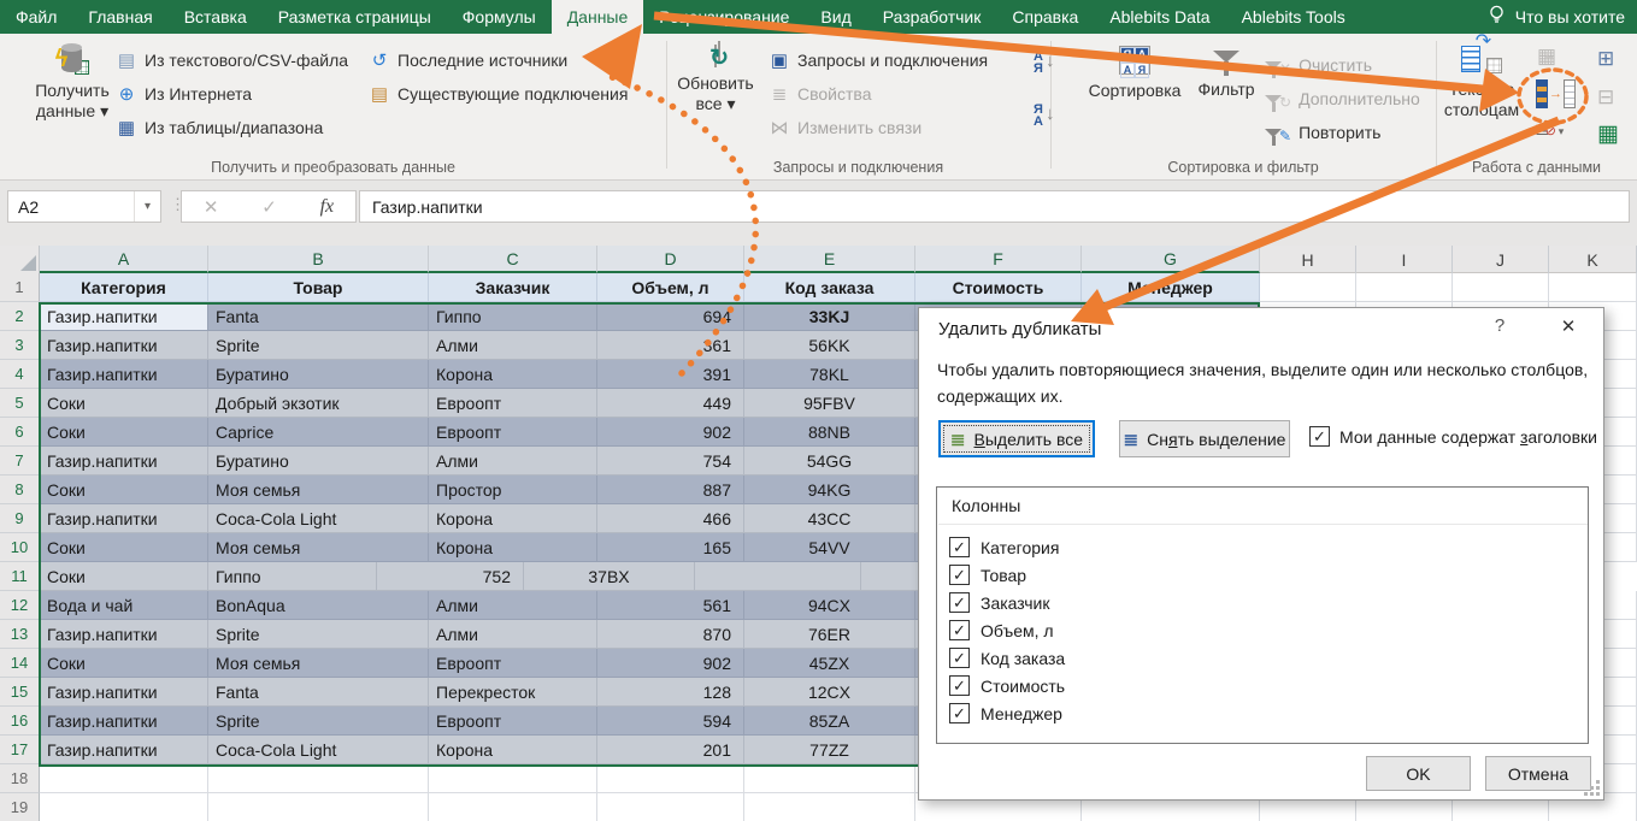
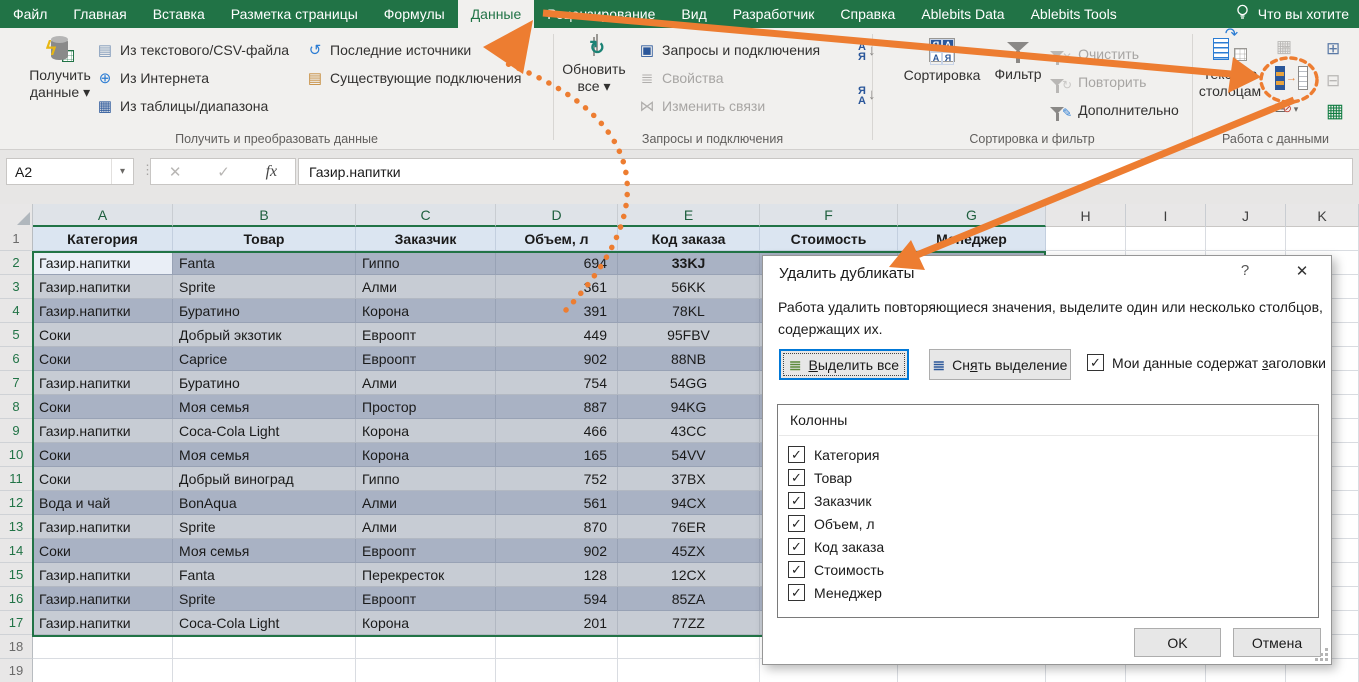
  Файл
  Главная
  Вставка
  Разметка страницы
  Формулы
  Данные
  Вид
  Разработчик
  Справка
  Ablebits Data
  Ablebits Tools
  Что вы хотите
  ϟ
  Получить
  данные ▾
  ▤
  Из текстового/CSV-файла
  ⊕
  Из Интернета
  ▦
  Из таблицы/диапазона
  ↺
  Последние источники
  ▤
  Существующие подключения
  Получить и преобразовать данные
  ↻
  Обновить
  все ▾
  ▣
  Запросы и подключения
  ≣
  Свойства
  ⋈
  Изменить связи
  Запросы и подключения
  А
  Я
  ↓
  Я
  А
  ↓
  А
  А
  Я
  Сортировка
  Фильтр
  Очистить
  ↻
- Дополнительно
+ Повторить
  ✎
- Повторить
+ Дополнительно
  Сортировка и фильтр
  ↷
  столцам
  ▦ϟ
  →
  ⊞
  ⊟
  ▦
  Работа с данными
  A2
  ▾
  ⋮
  ✕
  ✓
  fx
  Газир.напитки
  A
  B
  C
  D
  E
  F
  G
  H
  I
  J
  K
  1
  Категория
  Товар
  Заказчик
  Объем, л
  Код заказа
  Стоимость
  Меджер
  2
  Газир.напитки
  Fanta
  Гиппо
  694
  33KJ
  3
  Газир.напитки
  Sprite
  Алми
  56KK
  4
  Газир.напитки
  Буратино
  Корона
  391
  78KL
  5
  Соки
  Добрый экзотик
  Евроопт
  449
  95FBV
  6
  Соки
  Caprice
  Евроопт
  902
  88NB
  7
  Газир.напитки
  Буратино
  Алми
  754
  54GG
  8
  Соки
  Моя семья
  Простор
  887
  94KG
  9
  Газир.напитки
  Coca-Cola Light
  Корона
  466
  43CC
  10
  Соки
  Моя семья
  Корона
  165
  54VV
  11
  Соки
+ Добрый виноград
  Гиппо
  752
  37BX
  12
  Вода и чай
  BonAqua
  Алми
  561
  94CX
  13
  Газир.напитки
  Sprite
  Алми
  870
  76ER
  14
  Соки
  Моя семья
  Евроопт
  902
  45ZX
  15
  Газир.напитки
  Fanta
  Перекресток
  128
  12CX
  16
  Газир.напитки
  Sprite
  Евроопт
  594
  85ZA
  17
  Газир.напитки
  Coca-Cola Light
  Корона
  201
  77ZZ
  18
  19
  Удалить дубликаты
  ?
  ✕
- Чтобы удалить повторяющиеся значения, выделите один или несколько столбцов,
+ Работа удалить повторяющиеся значения, выделите один или несколько столбцов,
  содержащих их.
  ≣
  Выделить все
  ≣
  Снять выделение
  ✓
  Мои данные содержат заголовки
  Колонны
  ✓
  Категория
  ✓
  Товар
  ✓
  Заказчик
  ✓
  Объем, л
  ✓
  Код заказа
  ✓
  Стоимость
  ✓
  Менеджер
  OK
  Отмена
